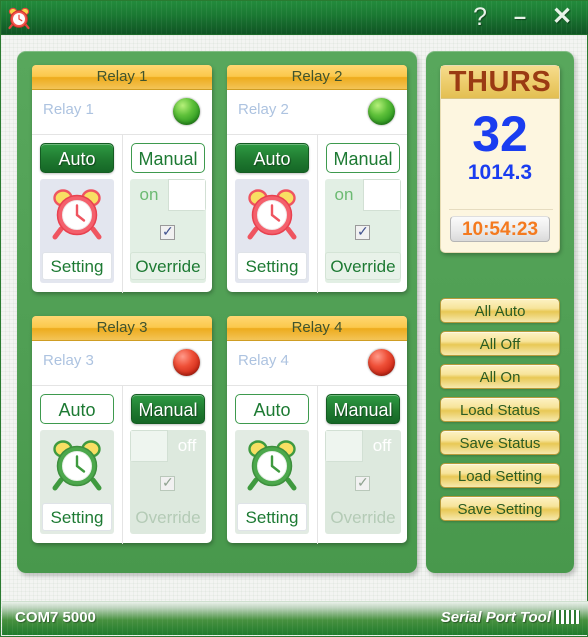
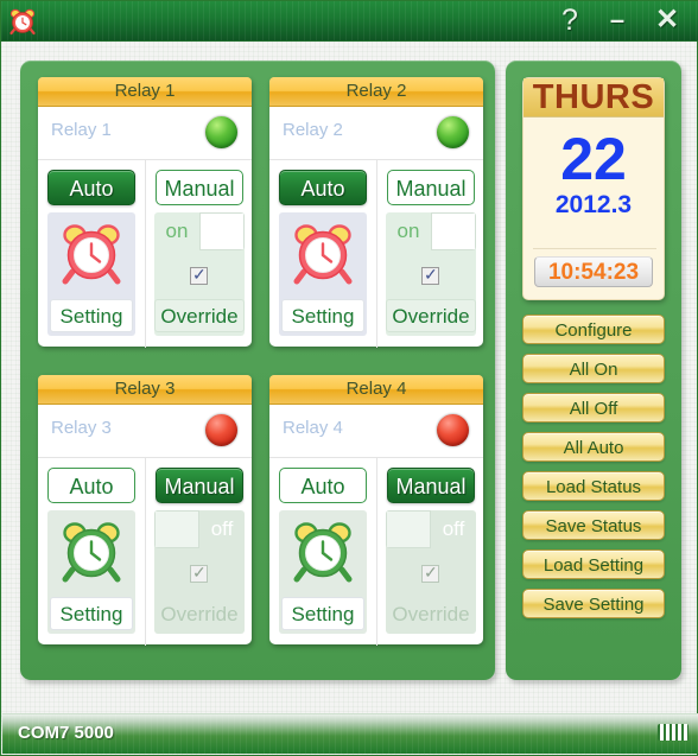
  ?
  –
  ✕
  Relay 1
  Relay 1
  Auto
  Setting
  Manual
  on
  ✓
  Override
  Relay 2
  Relay 2
  Auto
  Setting
  Manual
  on
  ✓
  Override
  Relay 3
  Relay 3
  Auto
  Setting
  Manual
  off
  ✓
  Override
  Relay 4
  Relay 4
  Auto
  Setting
  Manual
  off
  ✓
  Override
  THURS
- 32
+ 22
- 1014.3
+ 2012.3
  10:54:23
+ Configure
- All Auto
+ All On
  All Off
- All On
+ All Auto
  Load Status
  Save Status
  Load Setting
  Save Setting
  COM7 5000
- Serial Port Tool
